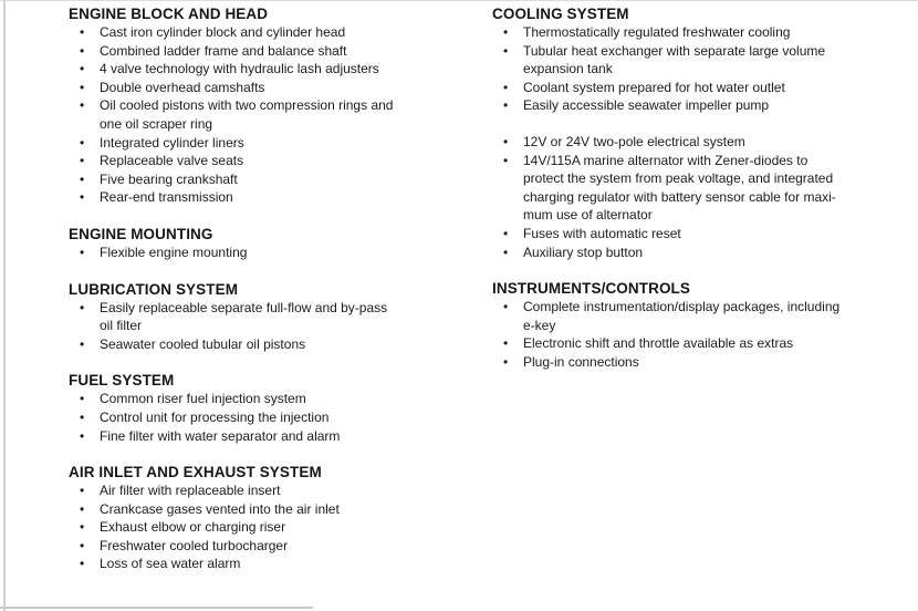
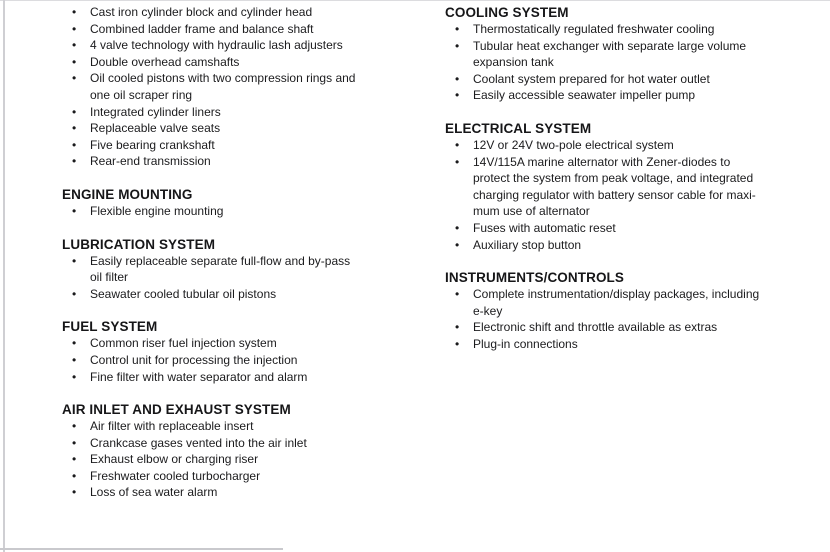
- ENGINE BLOCK AND HEAD
  •
  Cast iron cylinder block and cylinder head
  •
  Combined ladder frame and balance shaft
  •
  4 valve technology with hydraulic lash adjusters
  •
  Double overhead camshafts
  •
  Oil cooled pistons with two compression rings and
  one oil scraper ring
  •
  Integrated cylinder liners
  •
  Replaceable valve seats
  •
  Five bearing crankshaft
  •
  Rear-end transmission
  ENGINE MOUNTING
  •
  Flexible engine mounting
  LUBRICATION SYSTEM
  •
  Easily replaceable separate full-flow and by-pass
  oil filter
  •
  Seawater cooled tubular oil pistons
  FUEL SYSTEM
  •
  Common riser fuel injection system
  •
  Control unit for processing the injection
  •
  Fine filter with water separator and alarm
  AIR INLET AND EXHAUST SYSTEM
  •
  Air filter with replaceable insert
  •
  Crankcase gases vented into the air inlet
  •
  Exhaust elbow or charging riser
  •
  Freshwater cooled turbocharger
  •
  Loss of sea water alarm
  COOLING SYSTEM
  •
  Thermostatically regulated freshwater cooling
  •
  Tubular heat exchanger with separate large volume
  expansion tank
  •
  Coolant system prepared for hot water outlet
  •
  Easily accessible seawater impeller pump
+ ELECTRICAL SYSTEM
  •
  12V or 24V two-pole electrical system
  •
  14V/115A marine alternator with Zener-diodes to
  protect the system from peak voltage, and integrated
  charging regulator with battery sensor cable for maxi-
  mum use of alternator
  •
  Fuses with automatic reset
  •
  Auxiliary stop button
  INSTRUMENTS/CONTROLS
  •
  Complete instrumentation/display packages, including
  e-key
  •
  Electronic shift and throttle available as extras
  •
  Plug-in connections
